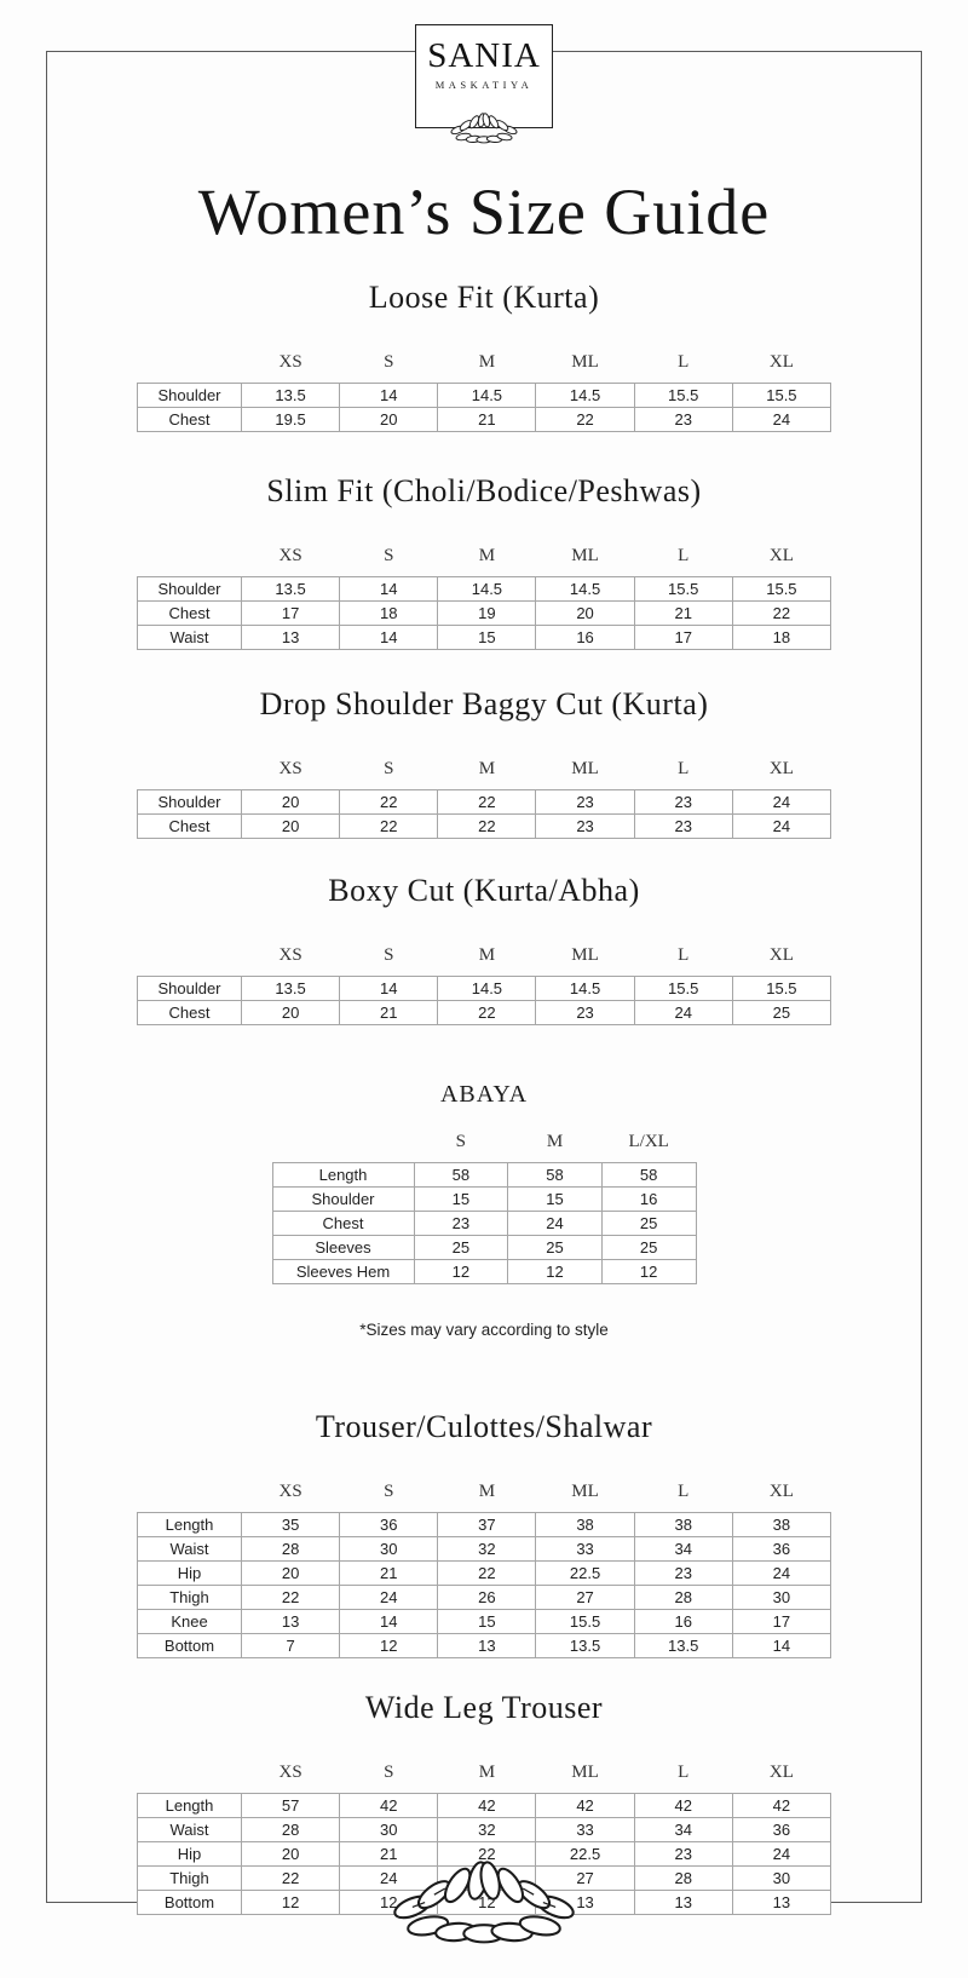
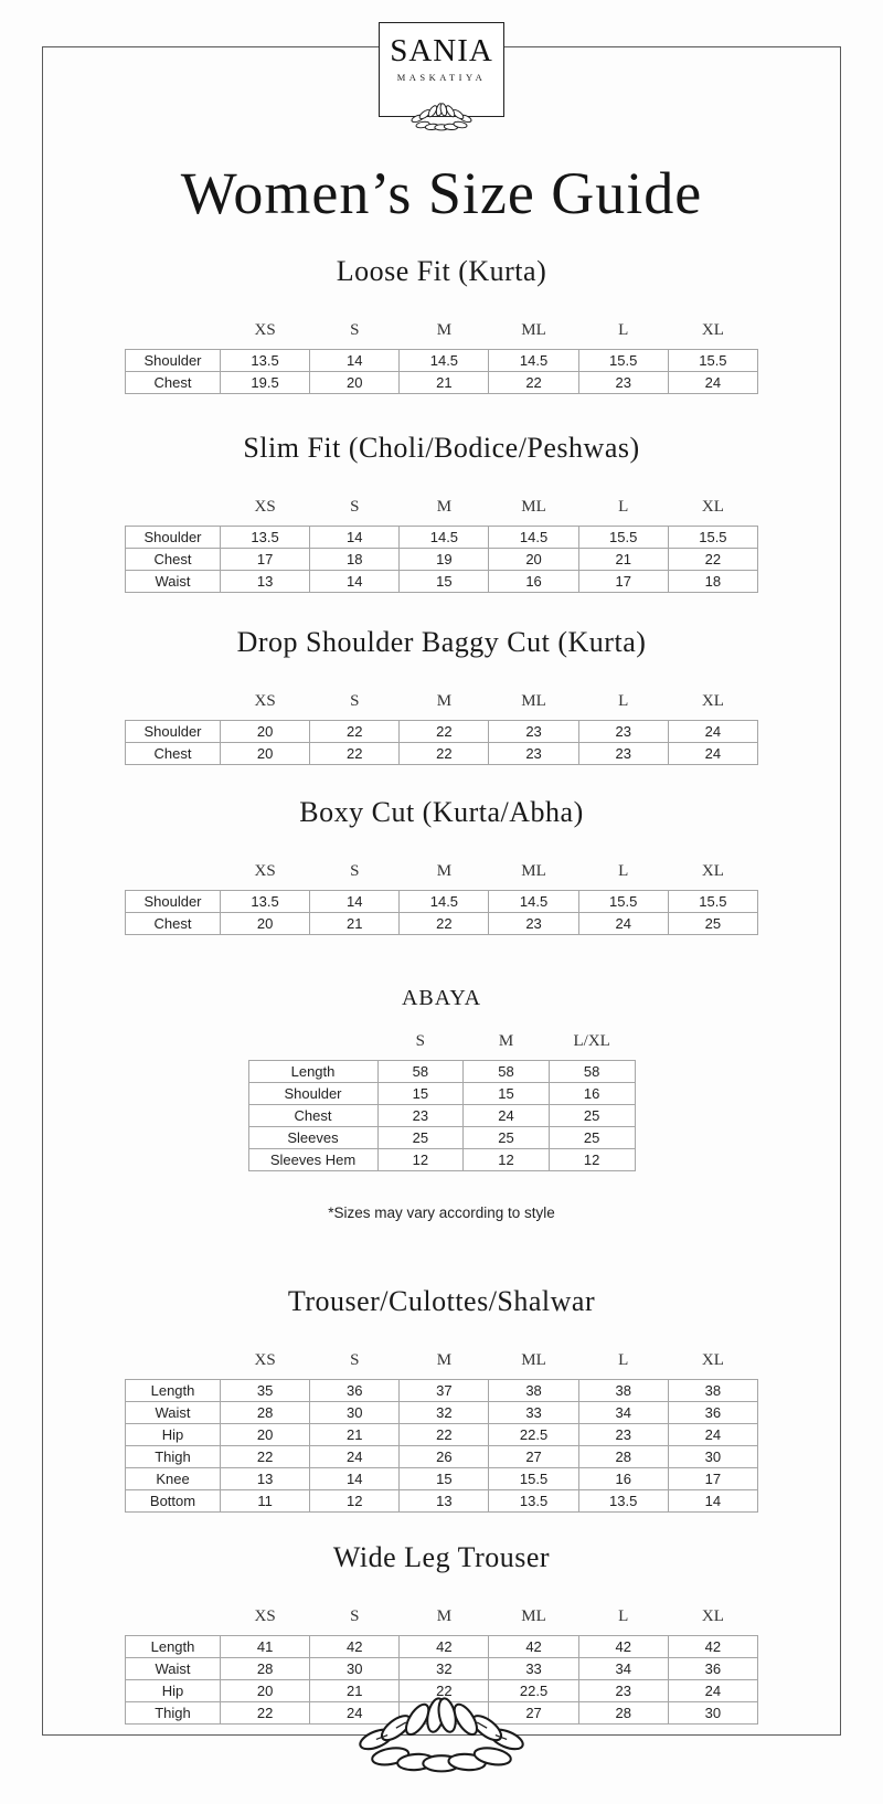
  SANIA
  MASKATIYA
  Women’s Size Guide
  Loose Fit (Kurta)
  	XS	S	M	ML	L	XL
  Shoulder	13.5	14	14.5	14.5	15.5	15.5
  Chest	19.5	20	21	22	23	24
  Slim Fit (Choli/Bodice/Peshwas)
  	XS	S	M	ML	L	XL
  Shoulder	13.5	14	14.5	14.5	15.5	15.5
  Chest	17	18	19	20	21	22
  Waist	13	14	15	16	17	18
  Drop Shoulder Baggy Cut (Kurta)
  	XS	S	M	ML	L	XL
  Shoulder	20	22	22	23	23	24
  Chest	20	22	22	23	23	24
  Boxy Cut (Kurta/Abha)
  	XS	S	M	ML	L	XL
  Shoulder	13.5	14	14.5	14.5	15.5	15.5
  Chest	20	21	22	23	24	25
  ABAYA
  	S	M	L/XL
  Length	58	58	58
  Shoulder	15	15	16
  Chest	23	24	25
  Sleeves	25	25	25
  Sleeves Hem	12	12	12
  *Sizes may vary according to style
  Trouser/Culottes/Shalwar
  	XS	S	M	ML	L	XL
  Length	35	36	37	38	38	38
  Waist	28	30	32	33	34	36
  Hip	20	21	22	22.5	23	24
  Thigh	22	24	26	27	28	30
  Knee	13	14	15	15.5	16	17
- Bottom	7	12	13	13.5	13.5	14
+ Bottom	11	12	13	13.5	13.5	14
  Wide Leg Trouser
  	XS	S	M	ML	L	XL
- Length	57	42	42	42	42	42
+ Length	41	42	42	42	42	42
  Waist	28	30	32	33	34	36
  Hip	20	21	22	22.5	23	24
  Thigh	22	24		27	28	30
- Bottom	12	12	12	13	13	13
